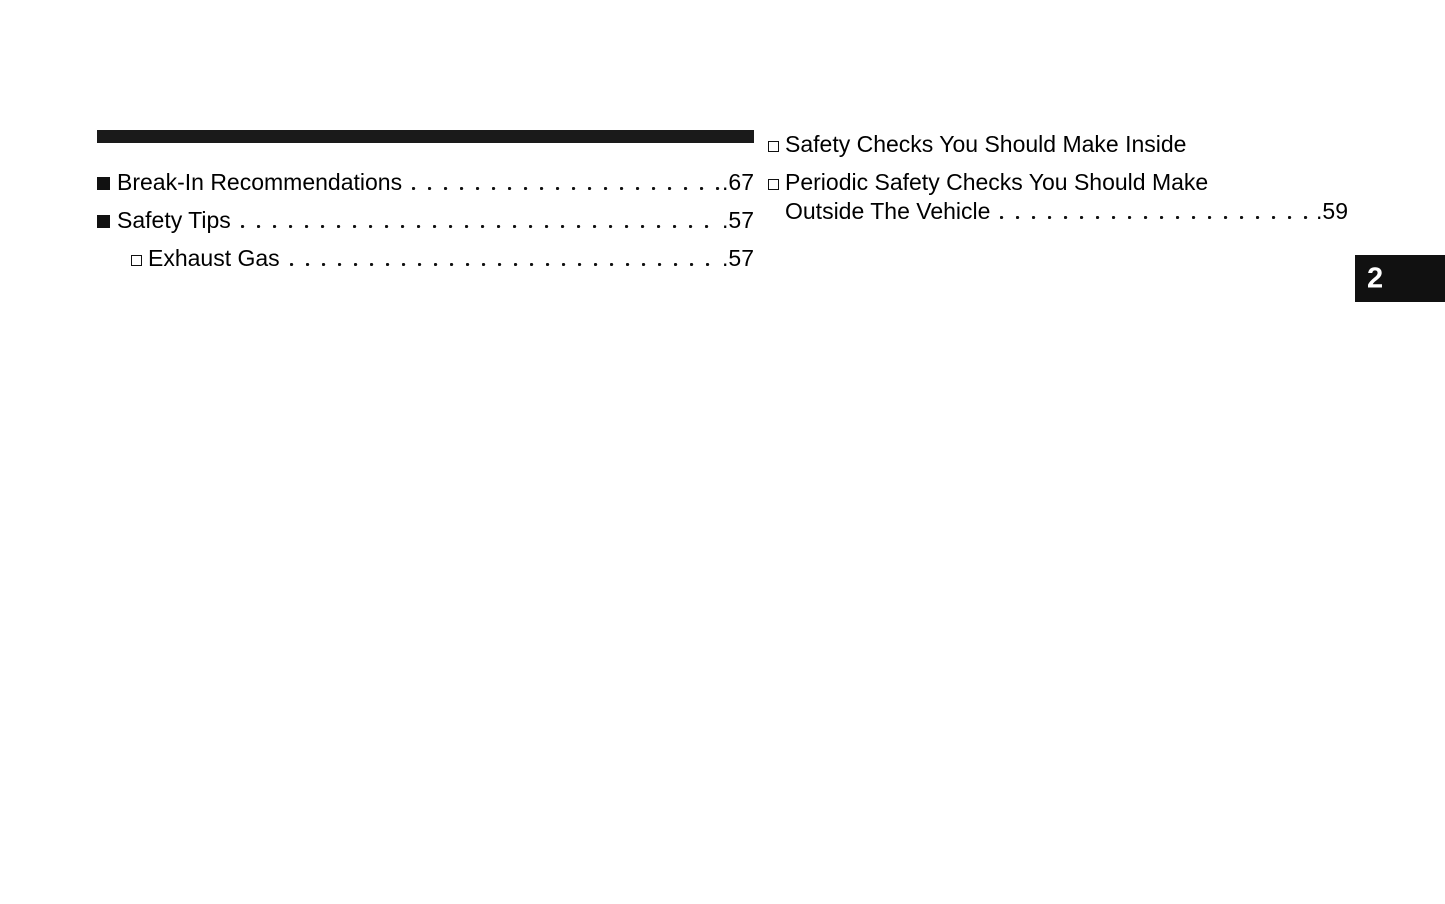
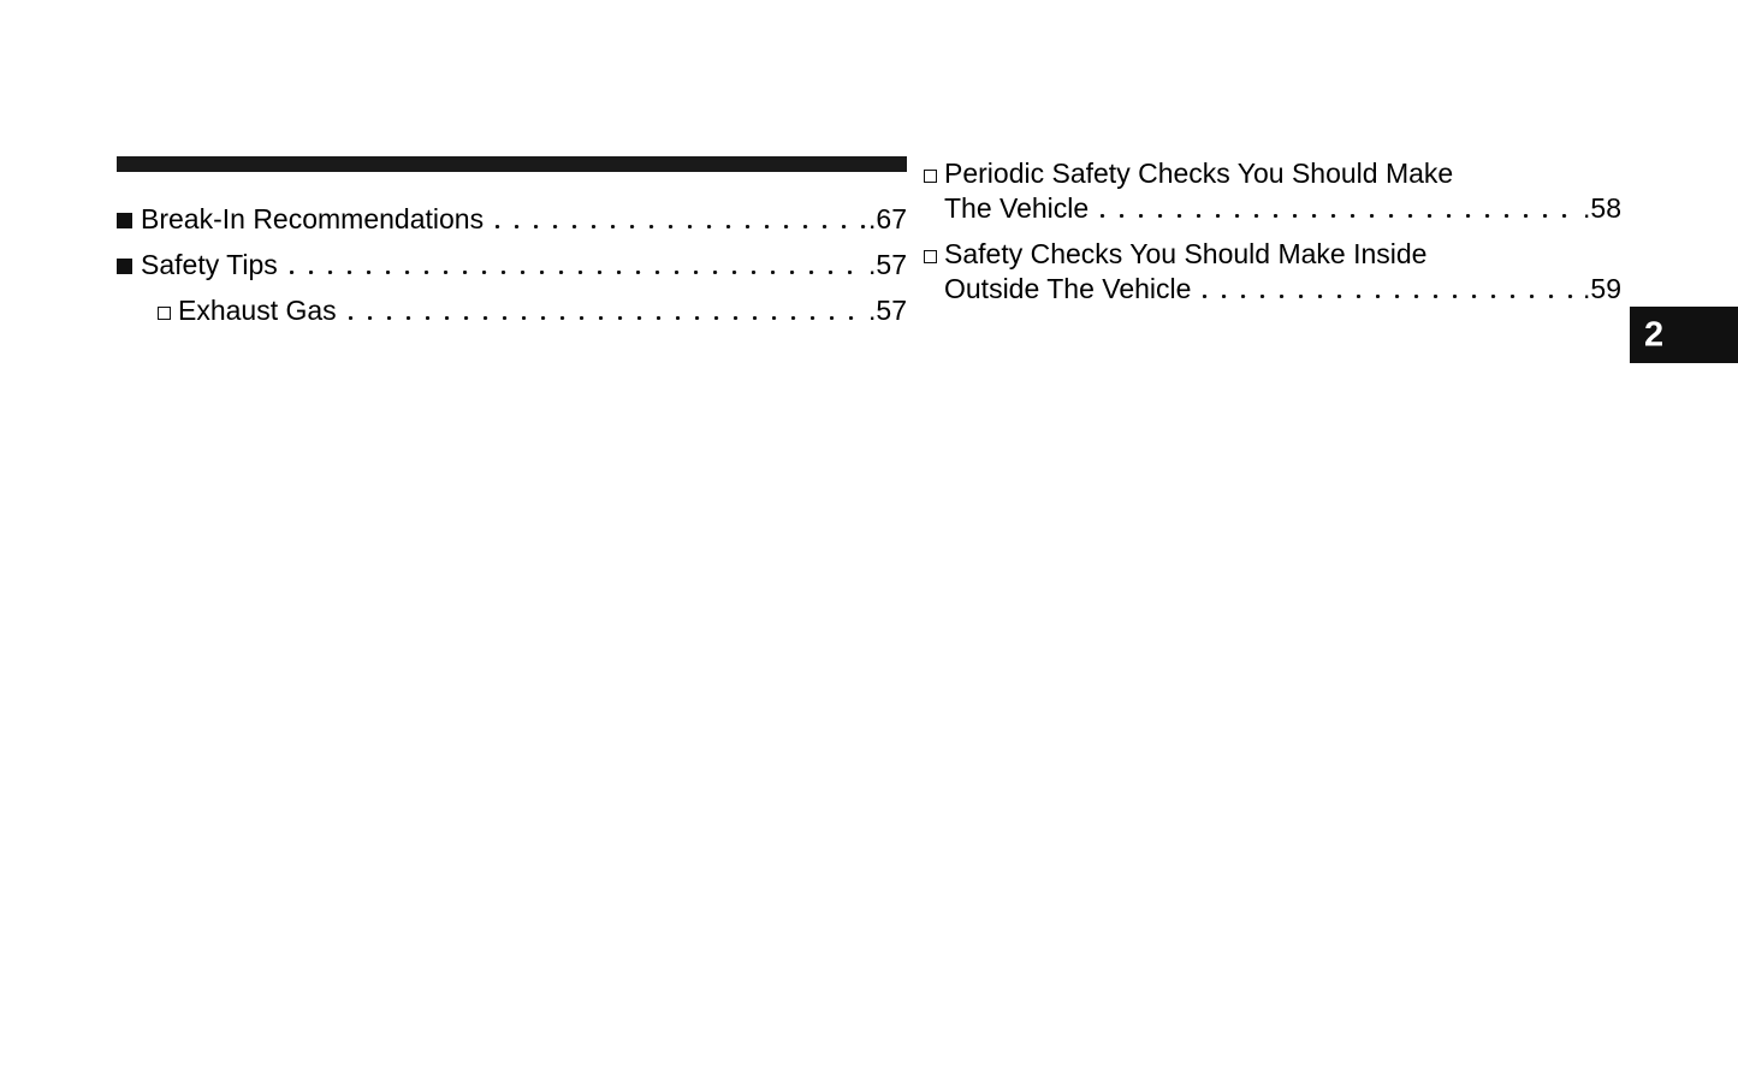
  Break-In Recommendations
  67
  Safety Tips
  57
  Exhaust Gas
  57
- Safety Checks You Should Make Inside
+ Periodic Safety Checks You Should Make
+ The Vehicle
+ 58
- Periodic Safety Checks You Should Make
+ Safety Checks You Should Make Inside
  Outside The Vehicle
  59
  2
